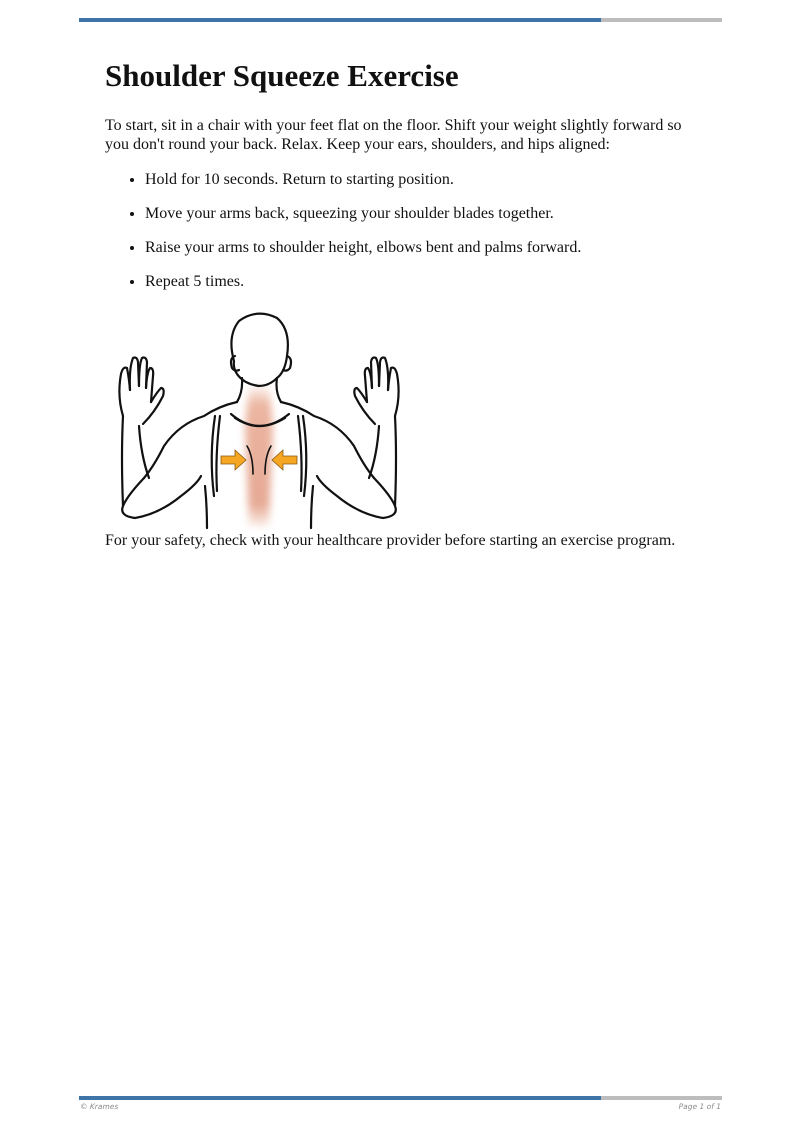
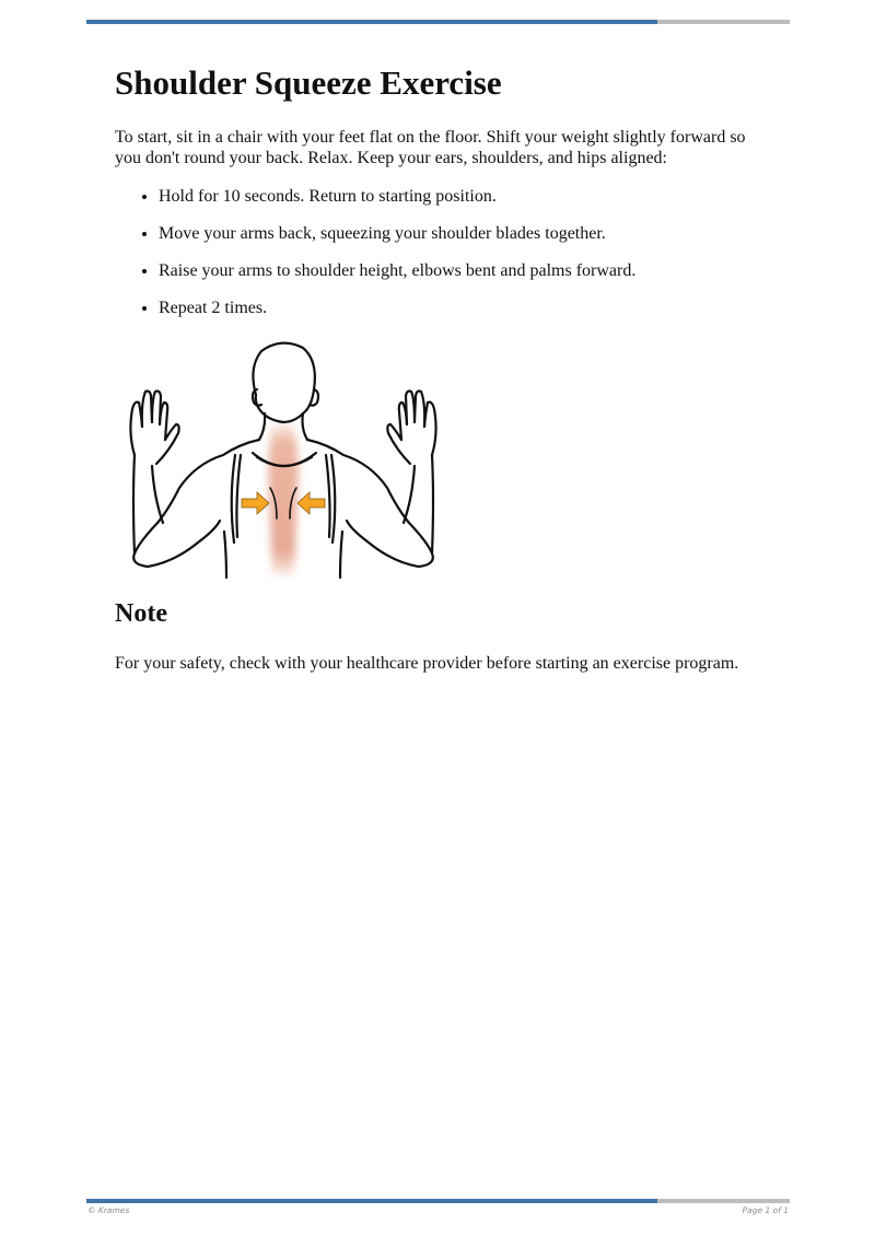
  Shoulder Squeeze Exercise
  To start, sit in a chair with your feet flat on the floor. Shift your weight slightly forward so you don't round your back. Relax. Keep your ears, shoulders, and hips aligned:
  Hold for 10 seconds. Return to starting position.
  Move your arms back, squeezing your shoulder blades together.
  Raise your arms to shoulder height, elbows bent and palms forward.
- Repeat 5 times.
+ Repeat 2 times.
+ Note
  For your safety, check with your healthcare provider before starting an exercise program.
  © Krames
  Page 1 of 1
